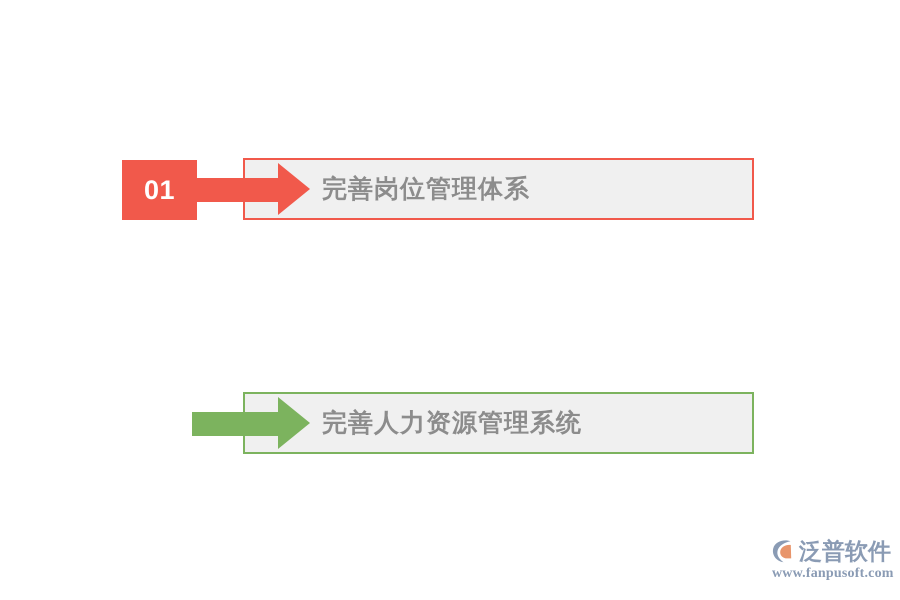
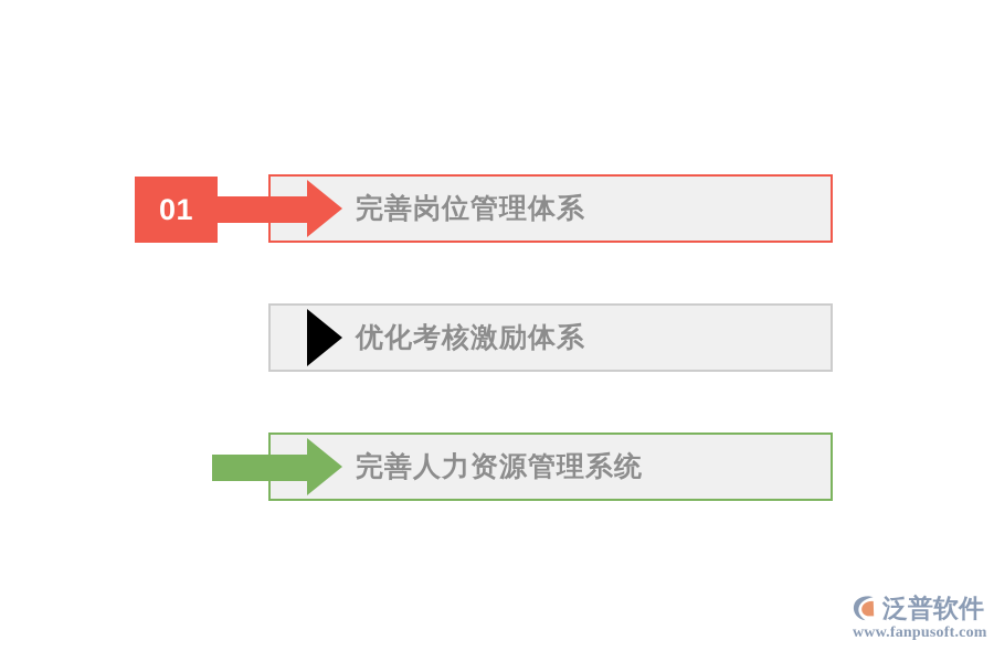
  01
  完善岗位管理体系
+ 优化考核激励体系
  完善人力资源管理系统
  泛普软件
  www.fanpusoft.com
